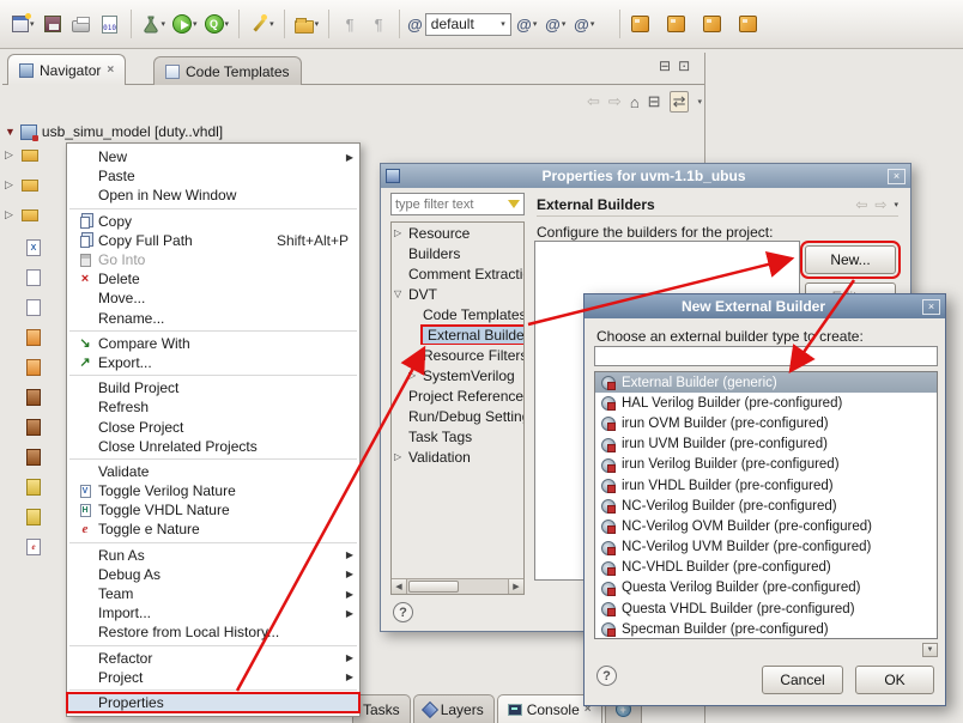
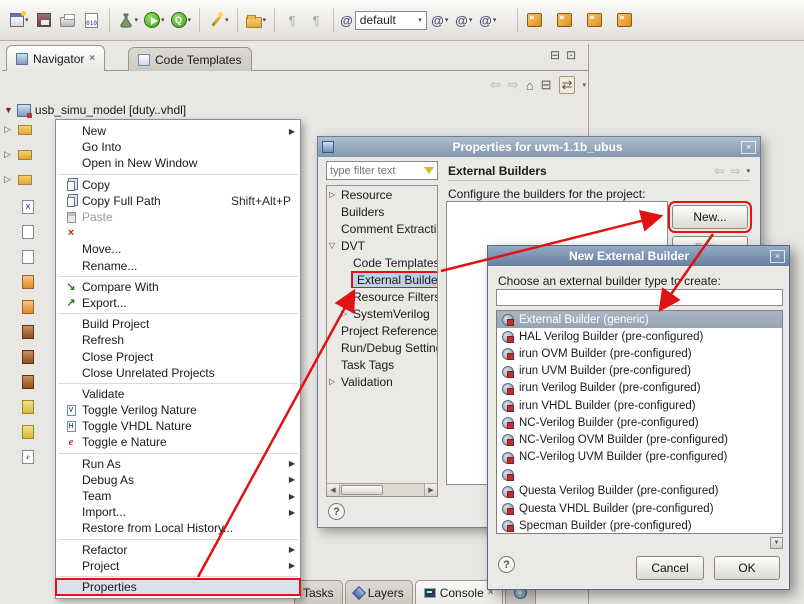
  Q
  ¶
  ¶
  @
  default
  @
  @
  @
  Navigator
  ×
  Code Templates
  ⊟
  ⊡
  ⇦
  ⇨
  ⌂
  ⊟
  ⇄
  ▼
  usb_simu_model [duty..vhdl]
  ▷
  ▷
  ▷
  e
  New
  ▶
- Paste
+ Go Into
  Open in New Window
  Copy
  Copy Full Path
  Shift+Alt+P
- Go Into
+ Paste
  ×
- Delete
  Move...
  Rename...
  ↘
  Compare With
  ↗
  Export...
  Build Project
  Refresh
  Close Project
  Close Unrelated Projects
  Validate
  Toggle Verilog Nature
  Toggle VHDL Nature
  e
  Toggle e Nature
  Run As
  ▶
  Debug As
  ▶
  Team
  ▶
  Import...
  ▶
  Restore from Local History..
  Refactor
  ▶
  Project
  ▶
  Properties
  Properties for uvm-1.1b_ubus
  ×
  type filter text
  ▷
  Resource
  Builders
  Comment Extracti
  ▽
  DVT
  Code Templates
  External Builde
  Resource Filter
  ▷
  SystemVerilog
  Project Reference
  Run/Debug Settin
  Task Tags
  ▷
  Validation
  External Builders
  ⇦
  ⇨
  Configure the builders for the project:
  New...
  ?
  New External Builder
  ×
  Choose an external builder type to create:
  External Builder (generic)
  HAL Verilog Builder (pre-configured)
  irun OVM Builder (pre-configured)
  irun UVM Builder (pre-configured)
  irun Verilog Builder (pre-configured)
  irun VHDL Builder (pre-configured)
  NC-Verilog Builder (pre-configured)
  NC-Verilog OVM Builder (pre-configured)
  NC-Verilog UVM Builder (pre-configured)
- NC-VHDL Builder (pre-configured)
  Questa Verilog Builder (pre-configured)
  Questa VHDL Builder (pre-configured)
  Specman Builder (pre-configured)
  ?
  Cancel
  OK
  Tasks
  Layers
  Console
  ×
  +
